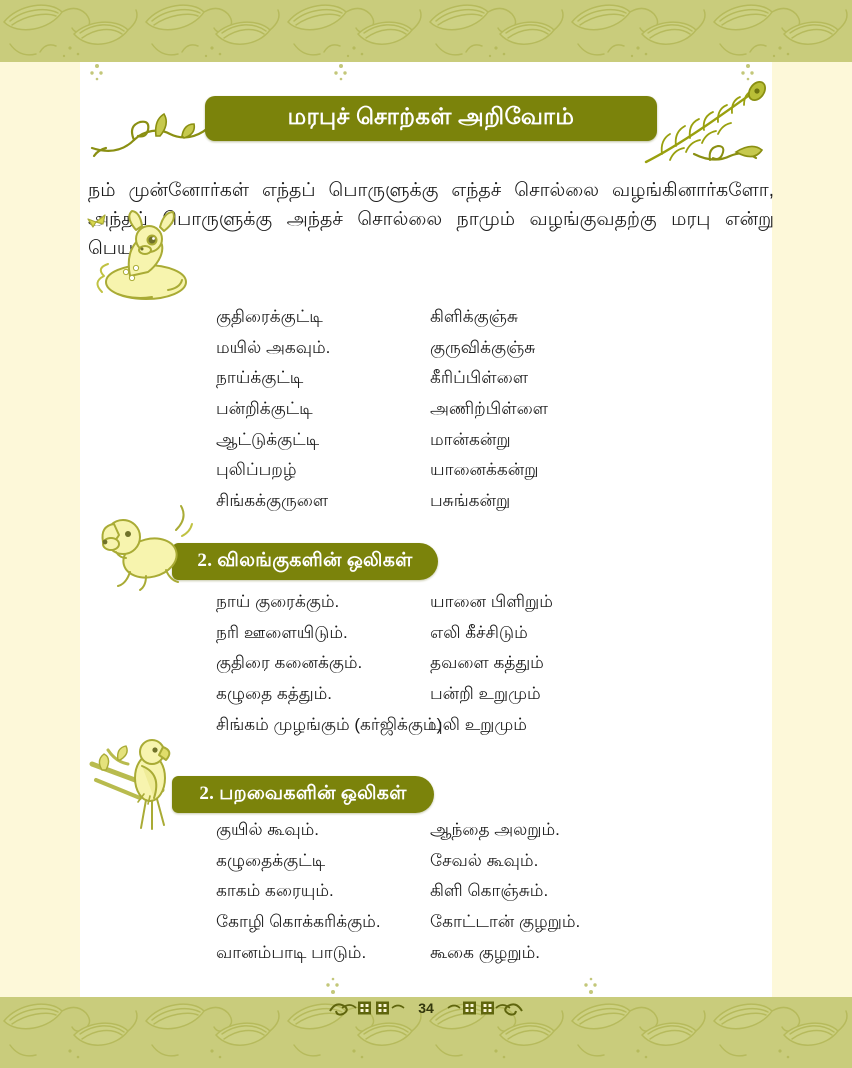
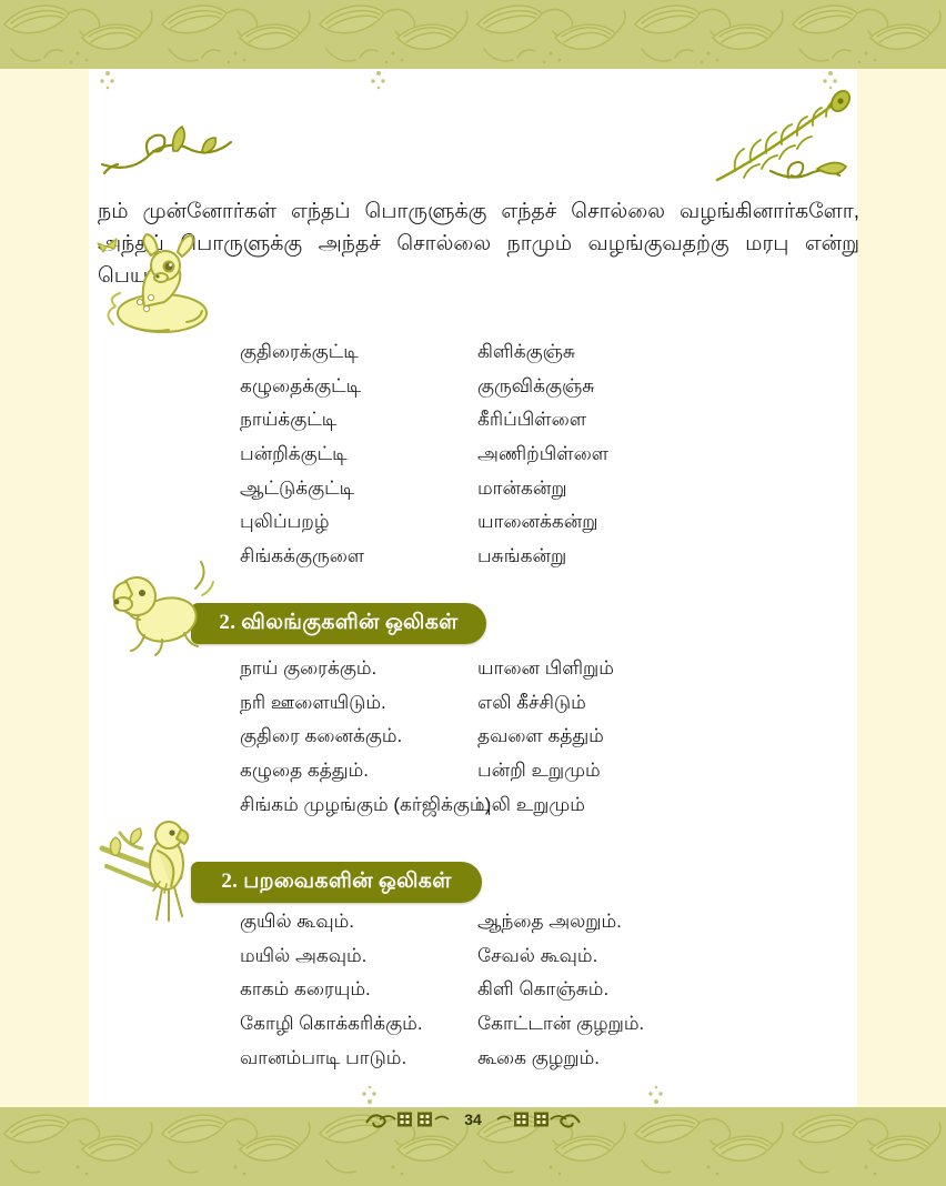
- மரபுச் சொற்கள் அறிவோம்
  நம் முன்னோர்கள் எந்தப் பொருளுக்கு எந்தச் சொல்லை வழங்கினார்களோ, ந்த பொருளுக்கு அந்தச் சொல்லை நாமும் வழங்குவதற்கு மரபு என்று பெய
  குதிரைக்குட்டி
  கிளிக்குஞ்சு
- மயில் அகவும்.
+ கழுதைக்குட்டி
  குருவிக்குஞ்சு
  நாய்க்குட்டி
  கீரிப்பிள்ளை
  பன்றிக்குட்டி
  அணிற்பிள்ளை
  ஆட்டுக்குட்டி
  மான்கன்று
  புலிப்பறழ்
  யானைக்கன்று
  சிங்கக்குருளை
  பசுங்கன்று
  2. விலங்குகளின் ஒலிகள்
  நாய் குரைக்கும்.
  யானை பிளிறும்
  நரி ஊளையிடும்.
  எலி கீச்சிடும்
  குதிரை கனைக்கும்.
  தவளை கத்தும்
  கழுதை கத்தும்.
  பன்றி உறுமும்
  சிங்கம் முழங்கும் (கர்ஜிக்கும்
  புலி உறுமும்
  2. பறவைகளின் ஒலிகள்
  குயில் கூவும்.
  ஆந்தை அலறும்.
- கழுதைக்குட்டி
+ மயில் அகவும்.
  சேவல் கூவும்.
  காகம் கரையும்.
  கிளி கொஞ்சும்.
  கோழி கொக்கரிக்கும்.
  கோட்டான் குழறும்.
  வானம்பாடி பாடும்.
  கூகை குழறும்.
  34
